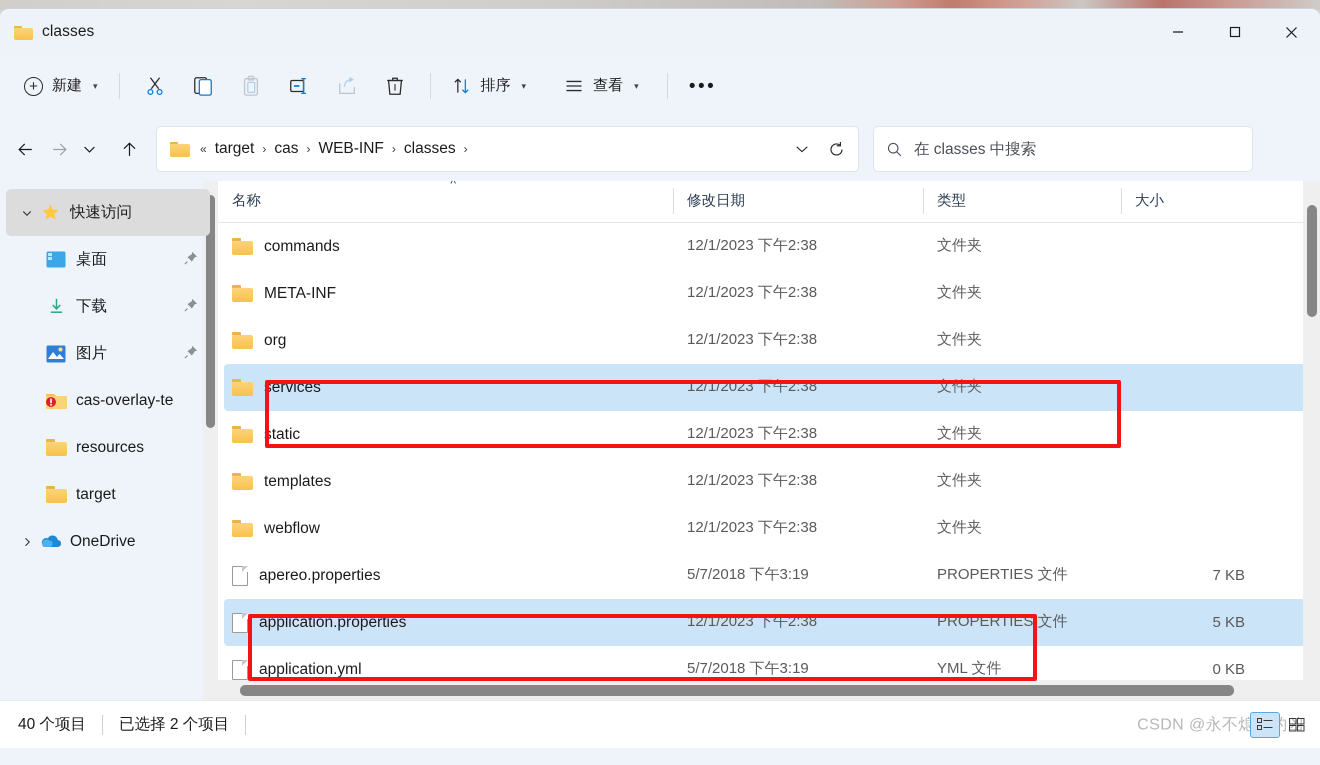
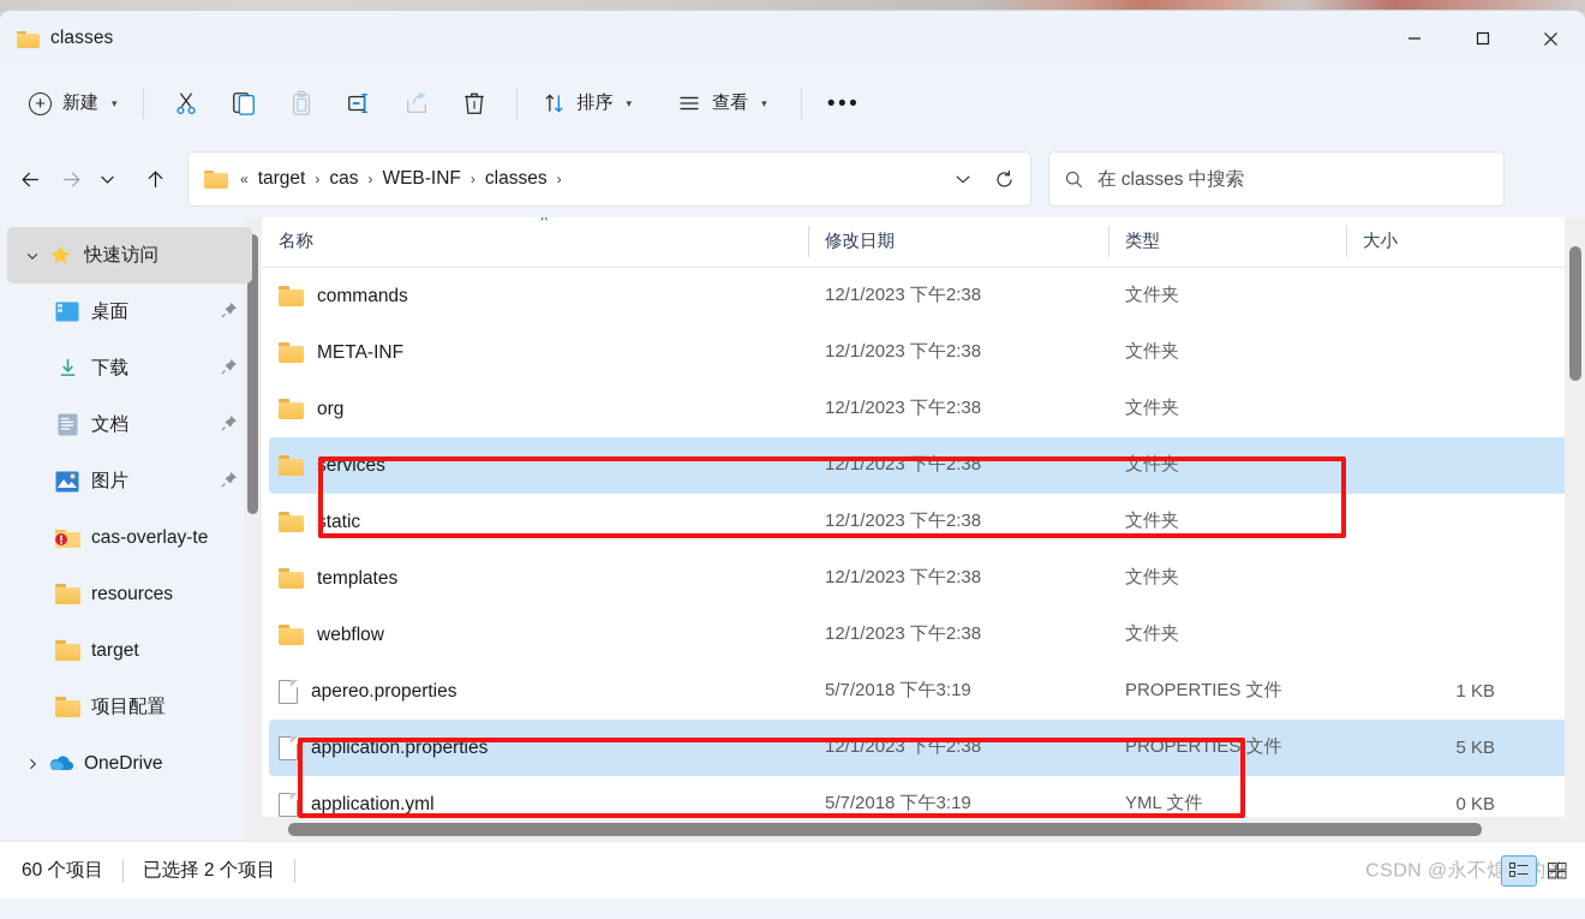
  classes
  +
  新建
  ▾
  排序
  ▾
  查看
  ▾
  •••
  «
  target
  ›
  cas
  ›
  WEB-INF
  ›
  classes
  ›
  在 classes 中搜索
  快速访问
  桌面
  下载
+ 文档
  图片
  cas-overlay-te
  resources
  target
+ 项目配置
  OneDrive
  ˄
  名称
  修改日期
  类型
  大小
  commands
  12/1/2023 下午2:38
  文件夹
  META-INF
  12/1/2023 下午2:38
  文件夹
  org
  12/1/2023 下午2:38
  文件夹
  services
  12/1/2023 下午2:38
  文件夹
  static
  12/1/2023 下午2:38
  文件夹
  templates
  12/1/2023 下午2:38
  文件夹
  webflow
  12/1/2023 下午2:38
  文件夹
  apereo.properties
  5/7/2018 下午3:19
  PROPERTIES 文件
- 7 KB
+ 1 KB
  application.properties
  12/1/2023 下午2:38
  PROPERTIES 文件
  5 KB
  application.yml
  5/7/2018 下午3:19
  YML 文件
  0 KB
- 40 个项目
+ 60 个项目
  已选择 2 个项目
  CSDN @永不熄
